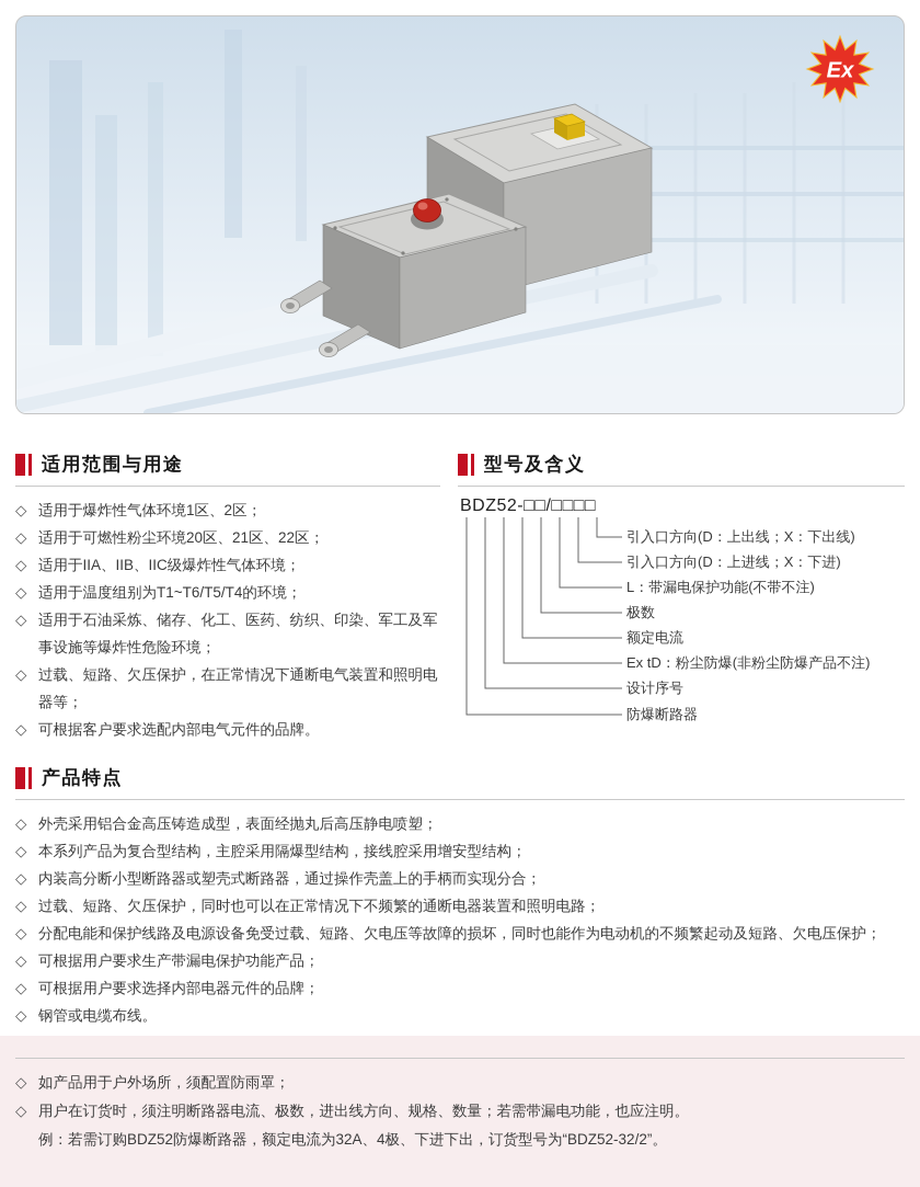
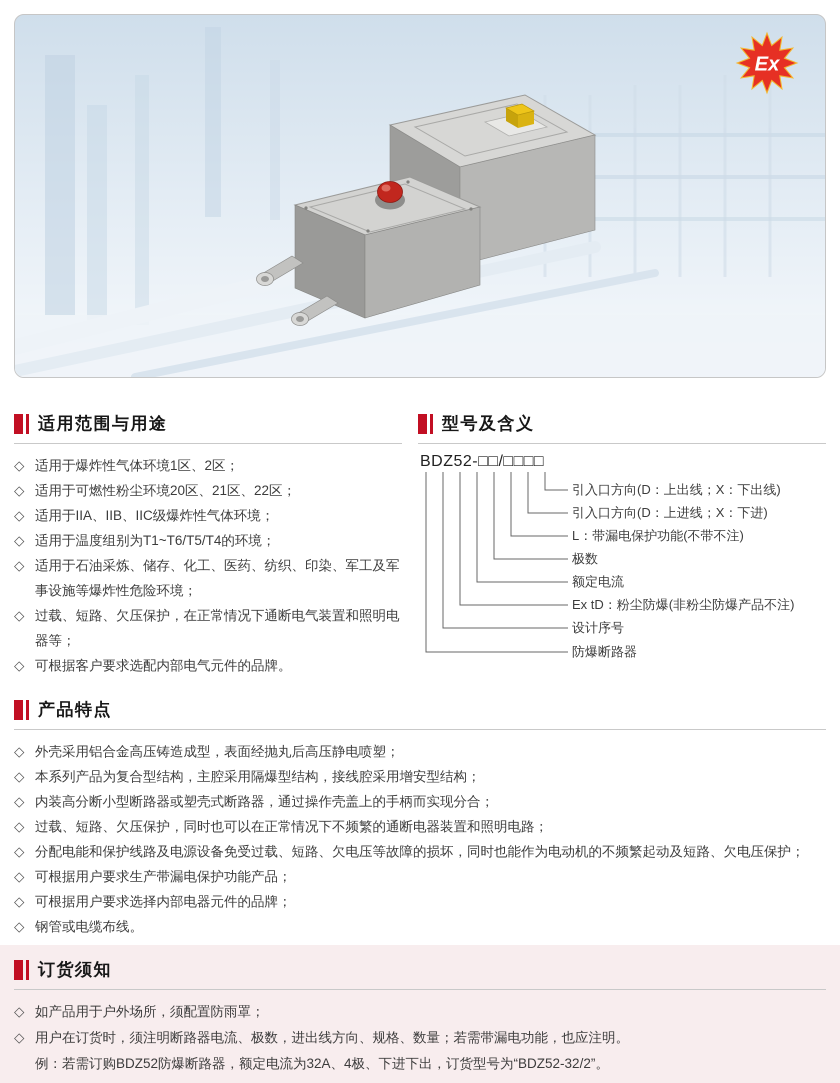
  Ex
  适用范围与用途
  ◇
  适用于爆炸性气体环境1区、2区；
  ◇
  适用于可燃性粉尘环境20区、21区、22区；
  ◇
  适用于IIA、IIB、IIC级爆炸性气体环境；
  ◇
  适用于温度组别为T1~T6/T5/T4的环境；
  ◇
  适用于石油采炼、储存、化工、医药、纺织、印染、军工及军事设施等爆炸性危险环境；
  ◇
  过载、短路、欠压保护，在正常情况下通断电气装置和照明电器等；
  ◇
  可根据客户要求选配内部电气元件的品牌。
  型号及含义
  BDZ52-□□/□□□□
  引入口方向(D：上出线；X：下出线)
  引入口方向(D：上进线；X：下进)
  L：带漏电保护功能(不带不注)
  极数
  额定电流
  Ex tD：粉尘防爆(非粉尘防爆产品不注)
  设计序号
  防爆断路器
  产品特点
  ◇
  外壳采用铝合金高压铸造成型，表面经抛丸后高压静电喷塑；
  ◇
  本系列产品为复合型结构，主腔采用隔爆型结构，接线腔采用增安型结构；
  ◇
  内装高分断小型断路器或塑壳式断路器，通过操作壳盖上的手柄而实现分合；
  ◇
  过载、短路、欠压保护，同时也可以在正常情况下不频繁的通断电器装置和照明电路；
  ◇
  分配电能和保护线路及电源设备免受过载、短路、欠电压等故障的损坏，同时也能作为电动机的不频繁起动及短路、欠电压保护；
  ◇
  可根据用户要求生产带漏电保护功能产品；
  ◇
  可根据用户要求选择内部电器元件的品牌；
  ◇
  钢管或电缆布线。
+ 订货须知
  ◇
  如产品用于户外场所，须配置防雨罩；
  ◇
  用户在订货时，须注明断路器电流、极数，进出线方向、规格、数量；若需带漏电功能，也应注明。
  例：若需订购BDZ52防爆断路器，额定电流为32A、4极、下进下出，订货型号为“BDZ52-32/2”。
